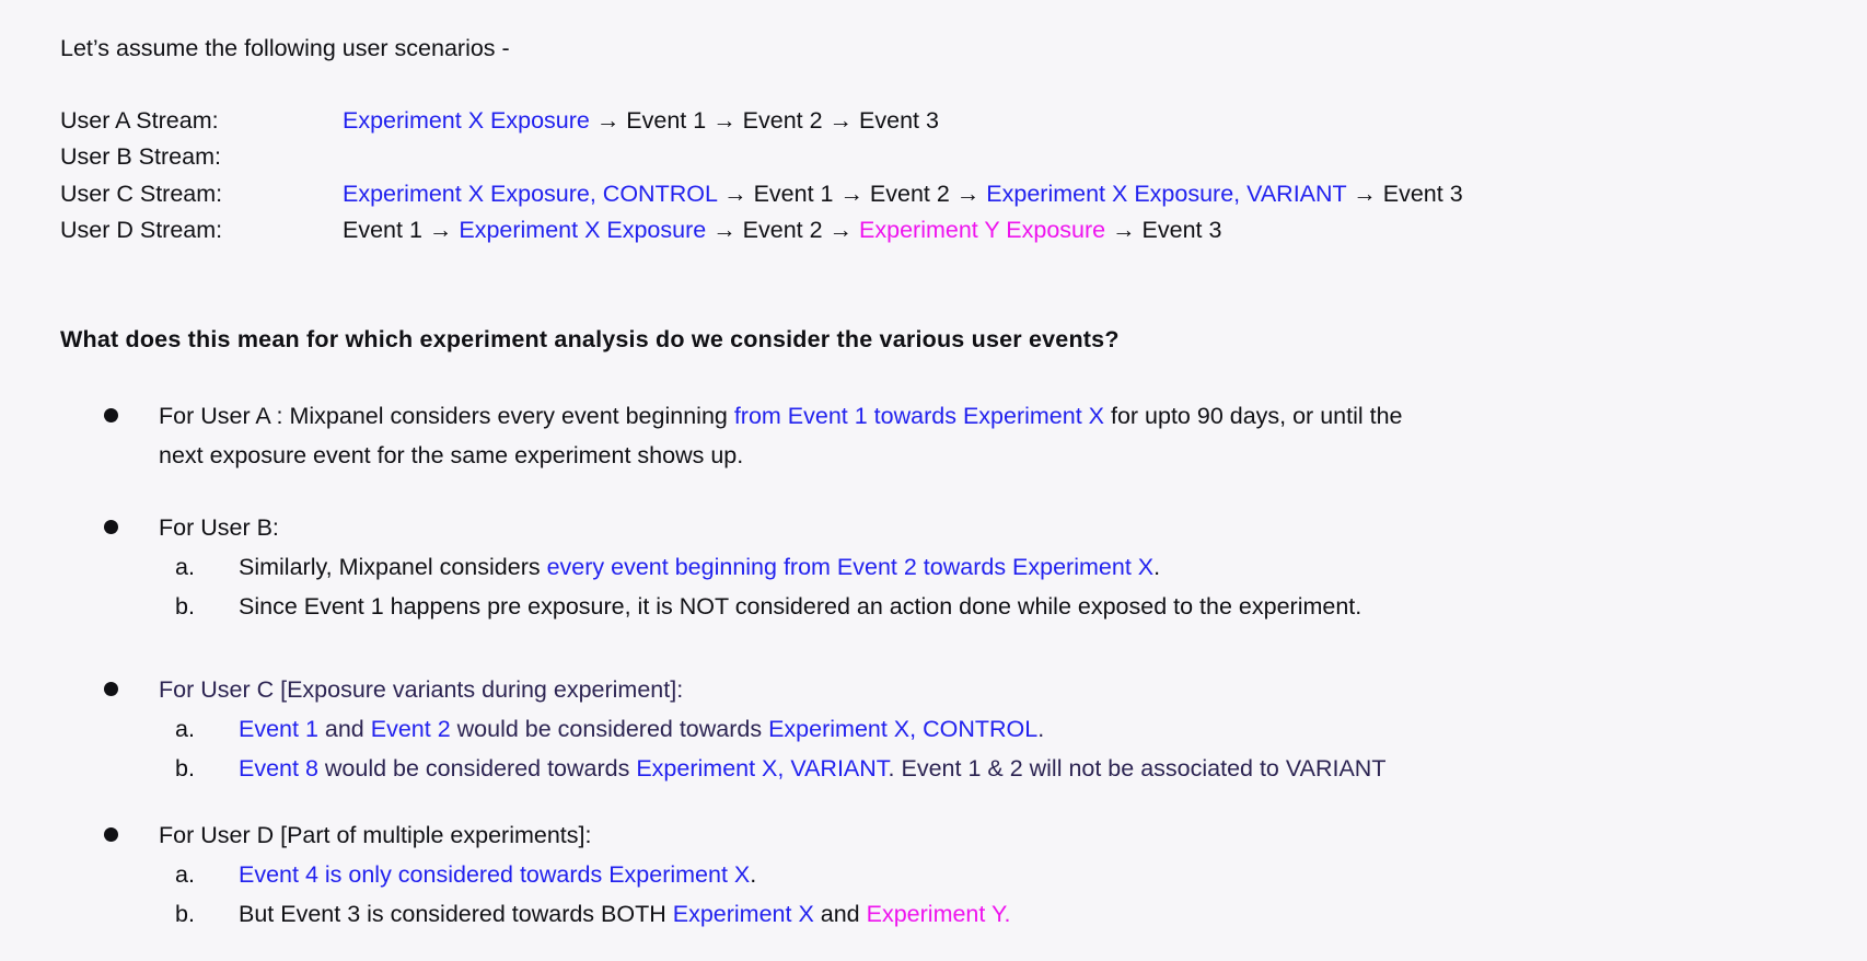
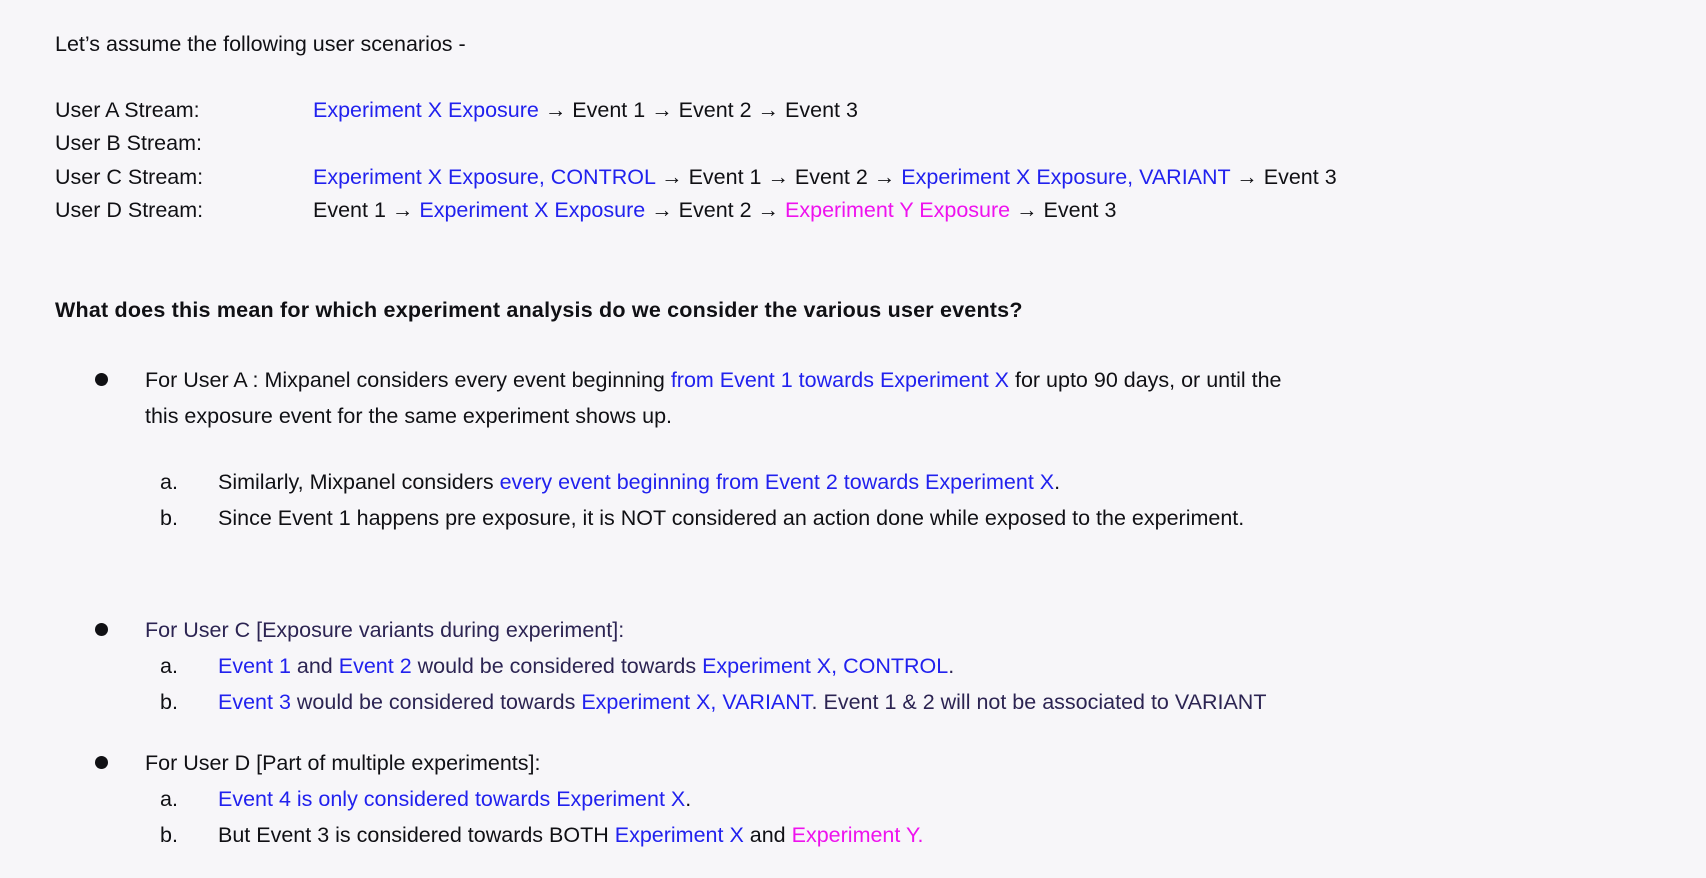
  Let’s assume the following user scenarios -
  User A Stream:
  Experiment X Exposure → Event 1 → Event 2 → Event 3
  User B Stream:
  User C Stream:
  Experiment X Exposure, CONTROL → Event 1 → Event 2 → Experiment X Exposure, VARIANT → Event 3
  User D Stream:
  Event 1 → Experiment X Exposure → Event 2 → Experiment Y Exposure → Event 3
  What does this mean for which experiment analysis do we consider the various user events?
  For User A : Mixpanel considers every event beginning from Event 1 towards Experiment X for upto 90 days, or until the
- next exposure event for the same experiment shows up.
+ this exposure event for the same experiment shows up.
- For User B:
  a.
  Similarly, Mixpanel considers every event beginning from Event 2 towards Experiment X.
  b.
  Since Event 1 happens pre exposure, it is NOT considered an action done while exposed to the experiment.
  For User C [Exposure variants during experiment]:
  a.
  Event 1 and Event 2 would be considered towards Experiment X, CONTROL.
  b.
- Event 8 would be considered towards Experiment X, VARIANT. Event 1 & 2 will not be associated to VARIANT
+ Event 3 would be considered towards Experiment X, VARIANT. Event 1 & 2 will not be associated to VARIANT
  For User D [Part of multiple experiments]:
  a.
  Event 4 is only considered towards Experiment X.
  b.
  But Event 3 is considered towards BOTH Experiment X and Experiment Y.
